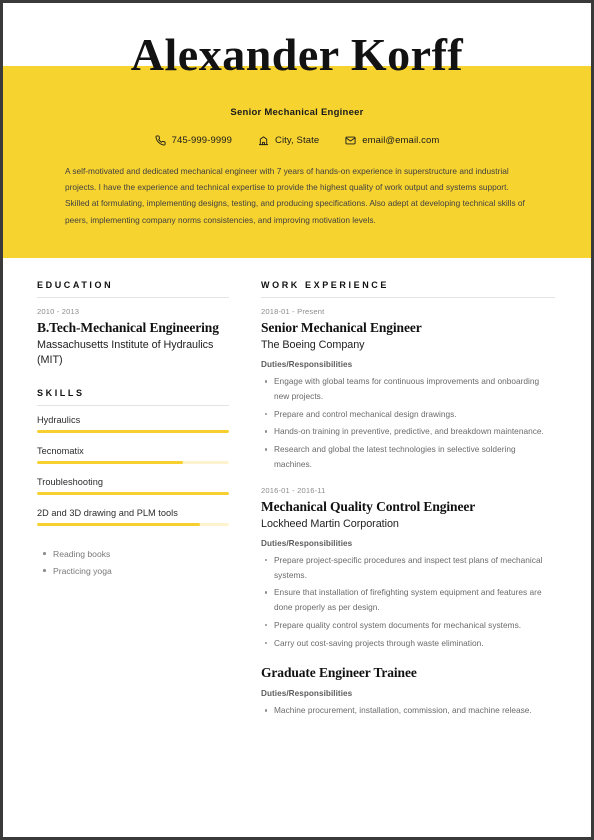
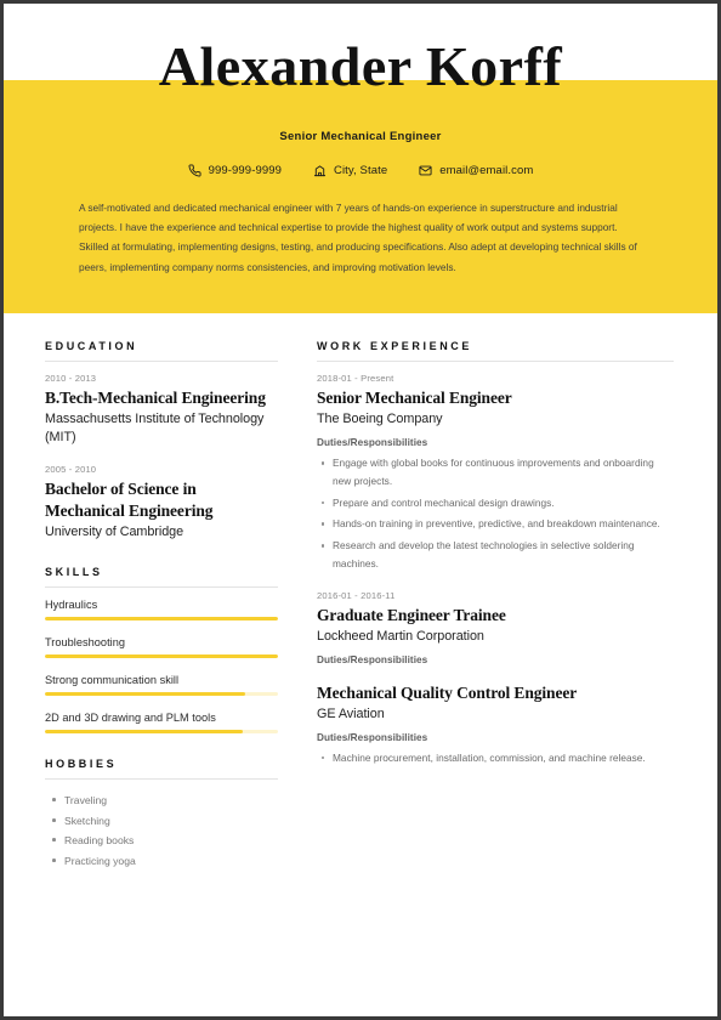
  Alexander Korff
  Senior Mechanical Engineer
- 745-999-9999
+ 999-999-9999
  City, State
  email@email.com
  A self-motivated and dedicated mechanical engineer with 7 years of hands-on experience in superstructure and industrial projects. I have the experience and technical expertise to provide the highest quality of work output and systems support. Skilled at formulating, implementing designs, testing, and producing specifications. Also adept at developing technical skills of peers, implementing company norms consistencies, and improving motivation levels.
  EDUCATION
  2010 - 2013
  B.Tech-Mechanical Engineering
- Massachusetts Institute of Hydraulics (MIT)
+ Massachusetts Institute of Technology (MIT)
+ 2005 - 2010
+ Bachelor of Science in Mechanical Engineering
+ University of Cambridge
  SKILLS
  Hydraulics
- Tecnomatix
  Troubleshooting
+ Strong communication skill
  2D and 3D drawing and PLM tools
+ HOBBIES
+ Traveling
+ Sketching
  Reading books
  Practicing yoga
  WORK EXPERIENCE
  2018-01 - Present
  Senior Mechanical Engineer
  The Boeing Company
  Duties/Responsibilities
- Engage with global teams for continuous improvements and onboarding new projects.
+ Engage with global books for continuous improvements and onboarding new projects.
  Prepare and control mechanical design drawings.
  Hands-on training in preventive, predictive, and breakdown maintenance.
- Research and global the latest technologies in selective soldering machines.
+ Research and develop the latest technologies in selective soldering machines.
  2016-01 - 2016-11
- Mechanical Quality Control Engineer
+ Graduate Engineer Trainee
  Lockheed Martin Corporation
  Duties/Responsibilities
- Prepare project-specific procedures and inspect test plans of mechanical systems.
- Ensure that installation of firefighting system equipment and features are done properly as per design.
- Prepare quality control system documents for mechanical systems.
- Carry out cost-saving projects through waste elimination.
- Graduate Engineer Trainee
+ Mechanical Quality Control Engineer
+ GE Aviation
  Duties/Responsibilities
  Machine procurement, installation, commission, and machine release.
